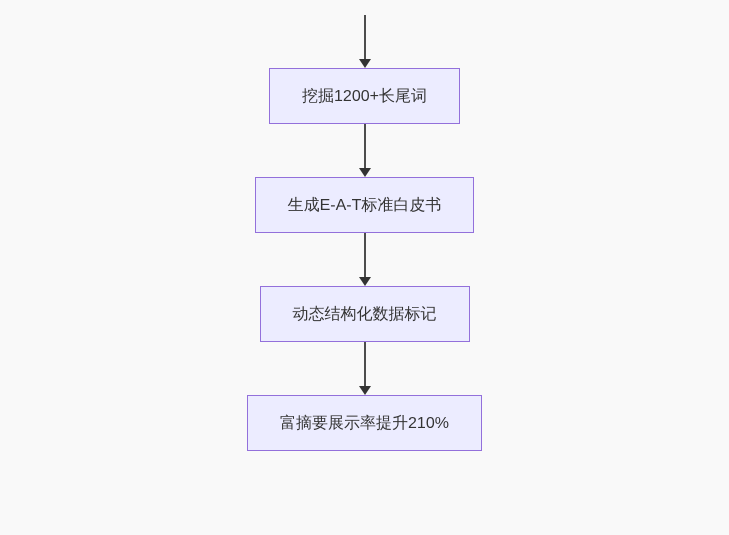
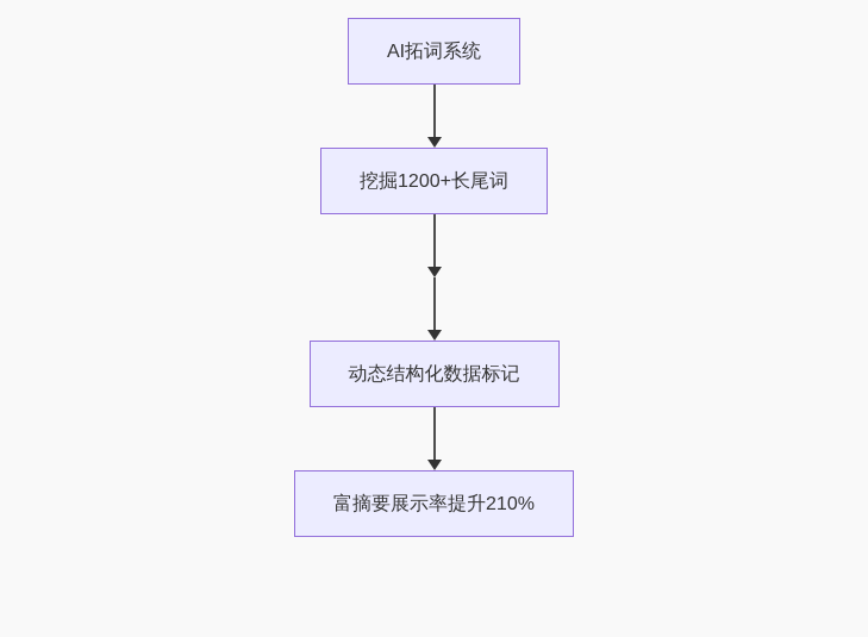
+ AI拓词系统
  挖掘1200+长尾词
- 生成E-A-T标准白皮书
  动态结构化数据标记
  富摘要展示率提升210%
